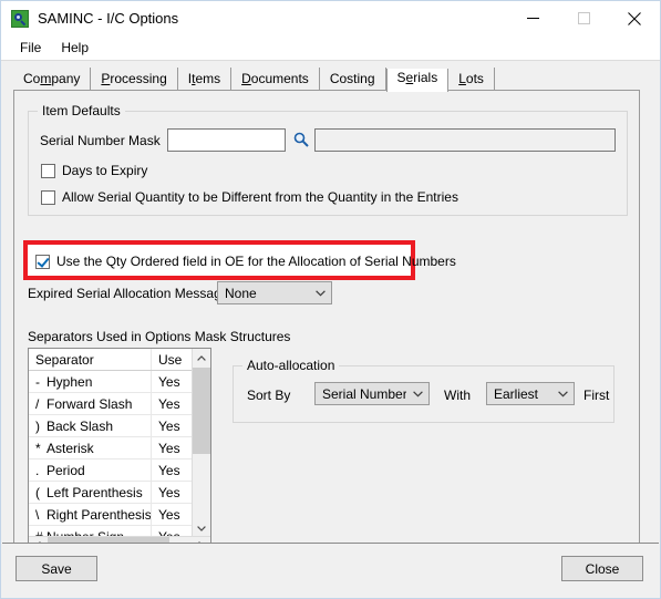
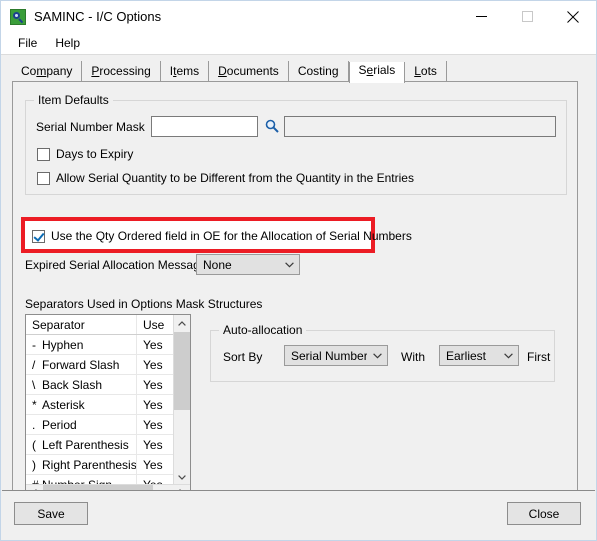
  SAMINC - I/C Options
  File
  Help
  Company
  Processing
  Items
  Documents
  Costing
  Serials
  Lots
  Item Defaults
  Serial Number Mask
  Days to Expiry
  Allow Serial Quantity to be Different from the Quantity in the Entries
  Use the Qty Ordered field in OE for the Allocation of Serial Numbers
  Expired Serial Allocation Messa
  None
  Separators Used in Options Mask Structures
  Separator	Use
  - Hyphen	Yes
  / Forward Slash	Yes
- ) Back Slash	Yes
+ \ Back Slash	Yes
  * Asterisk	Yes
  . Period	Yes
  ( Left Parenthesis	Yes
- \ Right Parenthesis	Yes
+ ) Right Parenthesis	Yes
  Auto-allocation
  Sort By
  Serial Number
  With
  Earliest
  First
  Save
  Close
